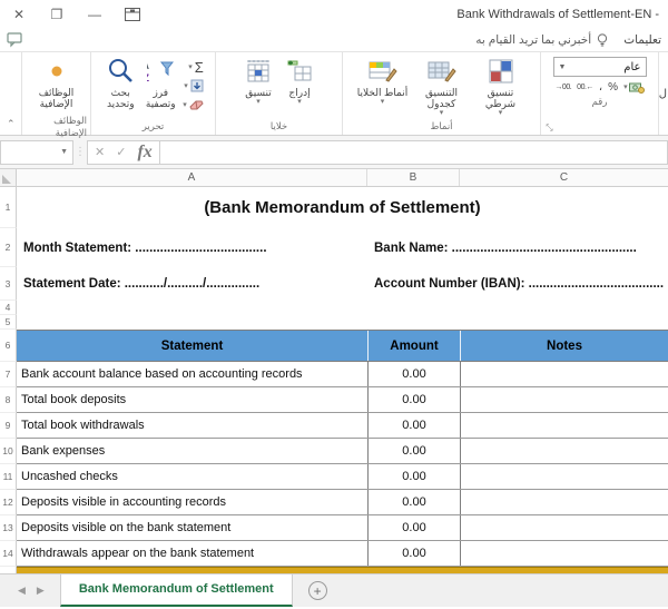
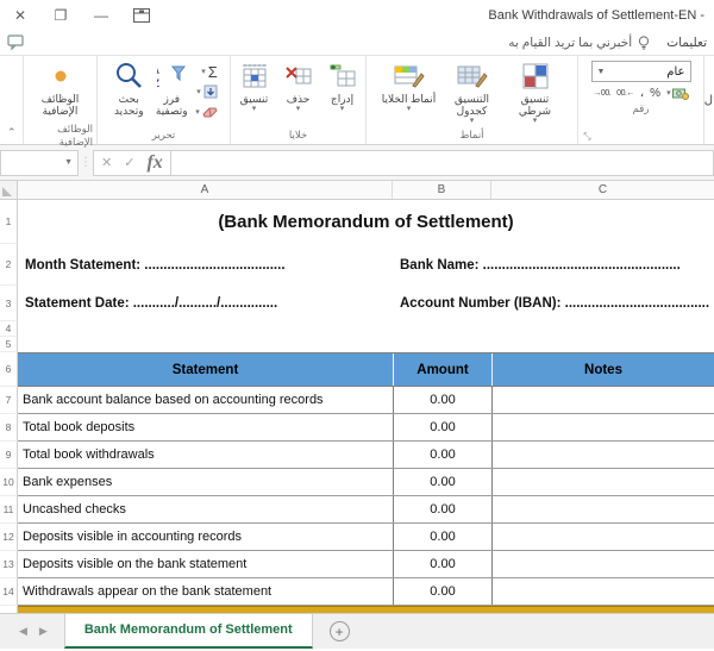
  ✕
  ❐
  —
  Bank Withdrawals of Settlement-EN -
  تعليمات
  أخبرني بما تريد القيام به
  ل
  عام
  %
  ،
  رقم
  ⤡
  تنسيق شرطي
  التنسيق كجدول
  أنماط الخلايا
  أنماط
  إدراج
+ حذف
  تنسيق
  خلايا
  Σ
  Z
  فرز وتصفية
  بحث وتحديد
  تحرير
  الوظائف الإضافية
  الوظائف الإضافية
  ⌃
  ⋮
  ✕
  ✓
  fx
  A
  B
  C
  1
  (Bank Memorandum of Settlement)
  2
  Month Statement: .....................................
  Bank Name: ....................................................
  3
  Statement Date: .........../........../...............
  Account Number (IBAN): ......................................
  4
  5
  6
  Statement
  Amount
  Notes
  7
  Bank account balance based on accounting records
  0.00
  8
  Total book deposits
  0.00
  9
  Total book withdrawals
  0.00
  10
  Bank expenses
  0.00
  11
  Uncashed checks
  0.00
  12
  Deposits visible in accounting records
  0.00
  13
  Deposits visible on the bank statement
  0.00
  14
  Withdrawals appear on the bank statement
  0.00
  ◀
  ▶
  Bank Memorandum of Settlement
  +
